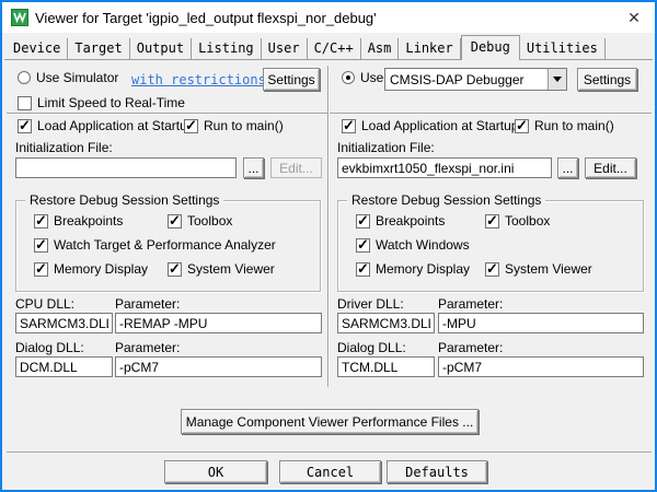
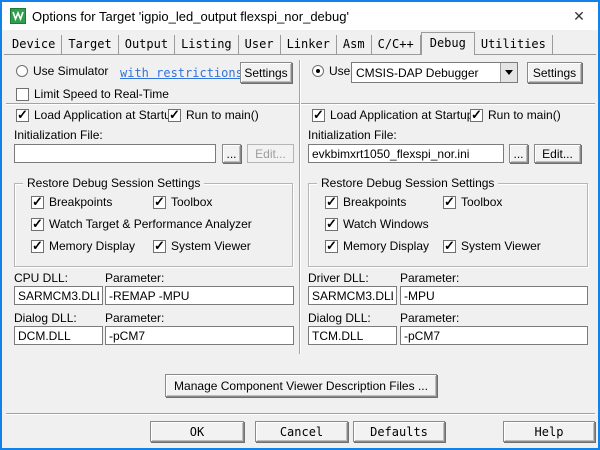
- Viewer for Target 'igpio_led_output flexspi_nor_debug'
+ Options for Target 'igpio_led_output flexspi_nor_debug'
  ✕
  Device
  Target
  Output
  Listing
  User
- C/C++
+ Linker
  Asm
- Linker
+ C/C++
  Debug
  Utilities
  Use Simulator
  with restriction
  Settings
  Limit Speed to Real-Time
  Load Application at Start
  Run to main()
  Initialization File:
  ...
  Edit...
  Restore Debug Session Settings
  Breakpoints
  Toolbox
  Watch Target & Performance Analyzer
  Memory Display
  System Viewer
  CPU DLL:
  Parameter:
  SARMCM3.DL
  -REMAP -MPU
  Dialog DLL:
  Parameter:
  DCM.DLL
  -pCM7
  Use
  CMSIS-DAP Debugger
  Settings
  Load Application at Startu
  Run to main()
  Initialization File:
  evkbimxrt1050_flexspi_nor.ini
  ...
  Edit...
  Restore Debug Session Settings
  Breakpoints
  Toolbox
  Watch Windows
  Memory Display
  System Viewer
  Driver DLL:
  Parameter:
  SARMCM3.DL
  -MPU
  Dialog DLL:
  Parameter:
  TCM.DLL
  -pCM7
- Manage Component Viewer Performance Files ...
+ Manage Component Viewer Description Files ...
  OK
  Cancel
  Defaults
+ Help
